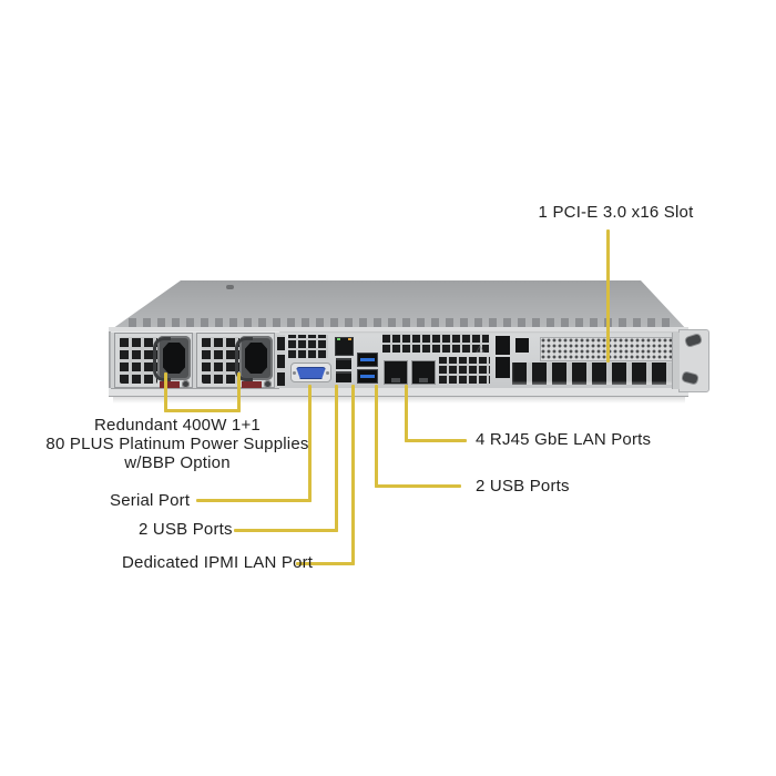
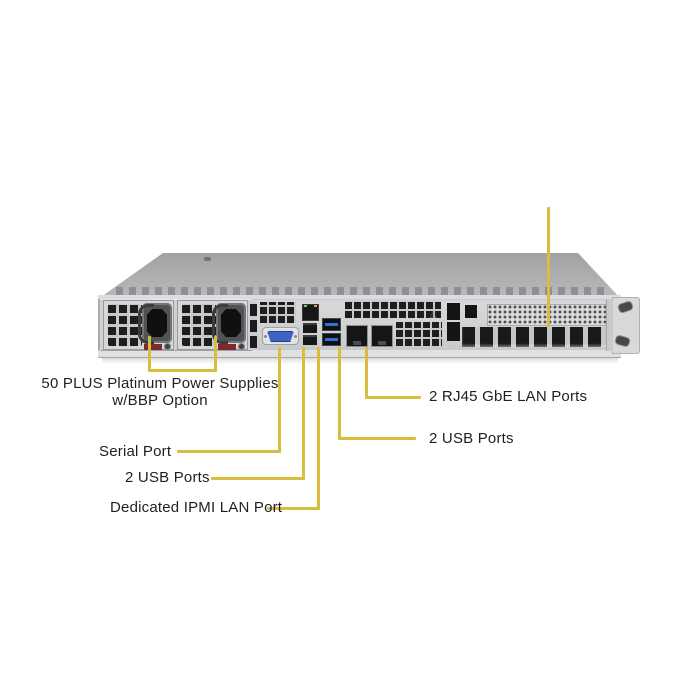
  ⚠
- 1 PCI-E 3.0 x16 Slot
- Redundant 400W 1+1
- 80 PLUS Platinum Power Supplies
+ 50 PLUS Platinum Power Supplies
  w/BBP Option
  Serial Port
  2 USB Ports
  Dedicated IPMI LAN Port
- 4 RJ45 GbE LAN Ports
+ 2 RJ45 GbE LAN Ports
  2 USB Ports
